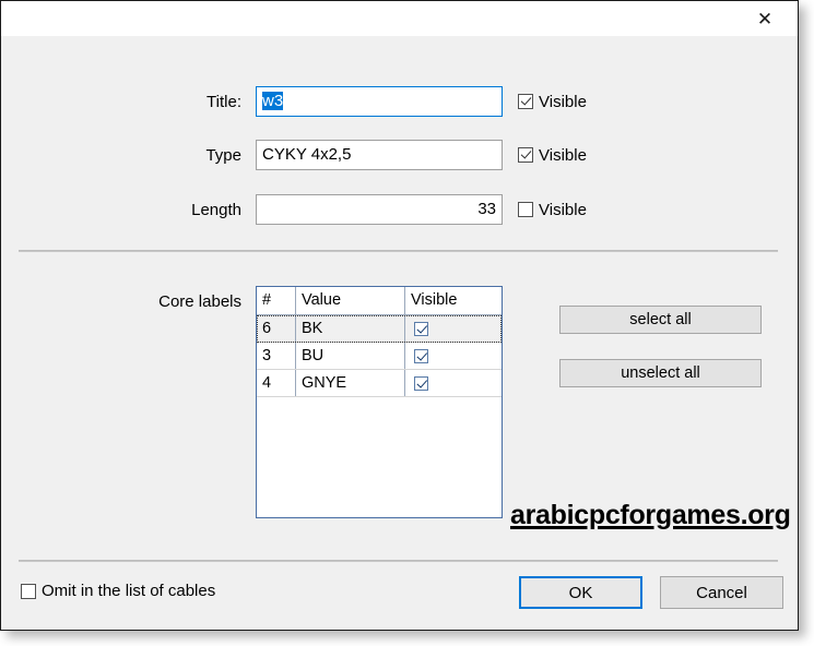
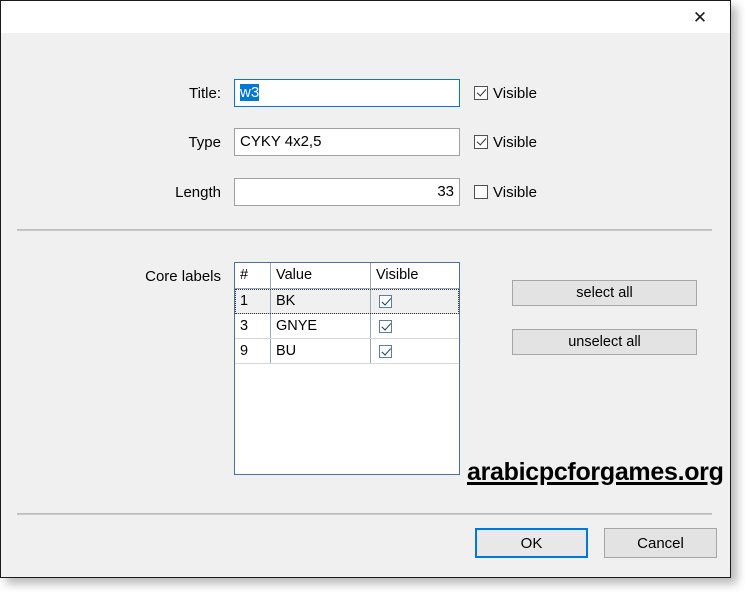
  ✕
  Title:
  w3
  Visible
  Type
  CYKY 4x2,5
  Visible
  Length
  33
  Visible
  Core labels
  #
  Value
  Visible
- 6
+ 1
  BK
  3
- BU
+ GNYE
- 4
+ 9
- GNYE
+ BU
  select all
  unselect all
  arabicpcforgames.org
- Omit in the list of cables
  OK
  Cancel
